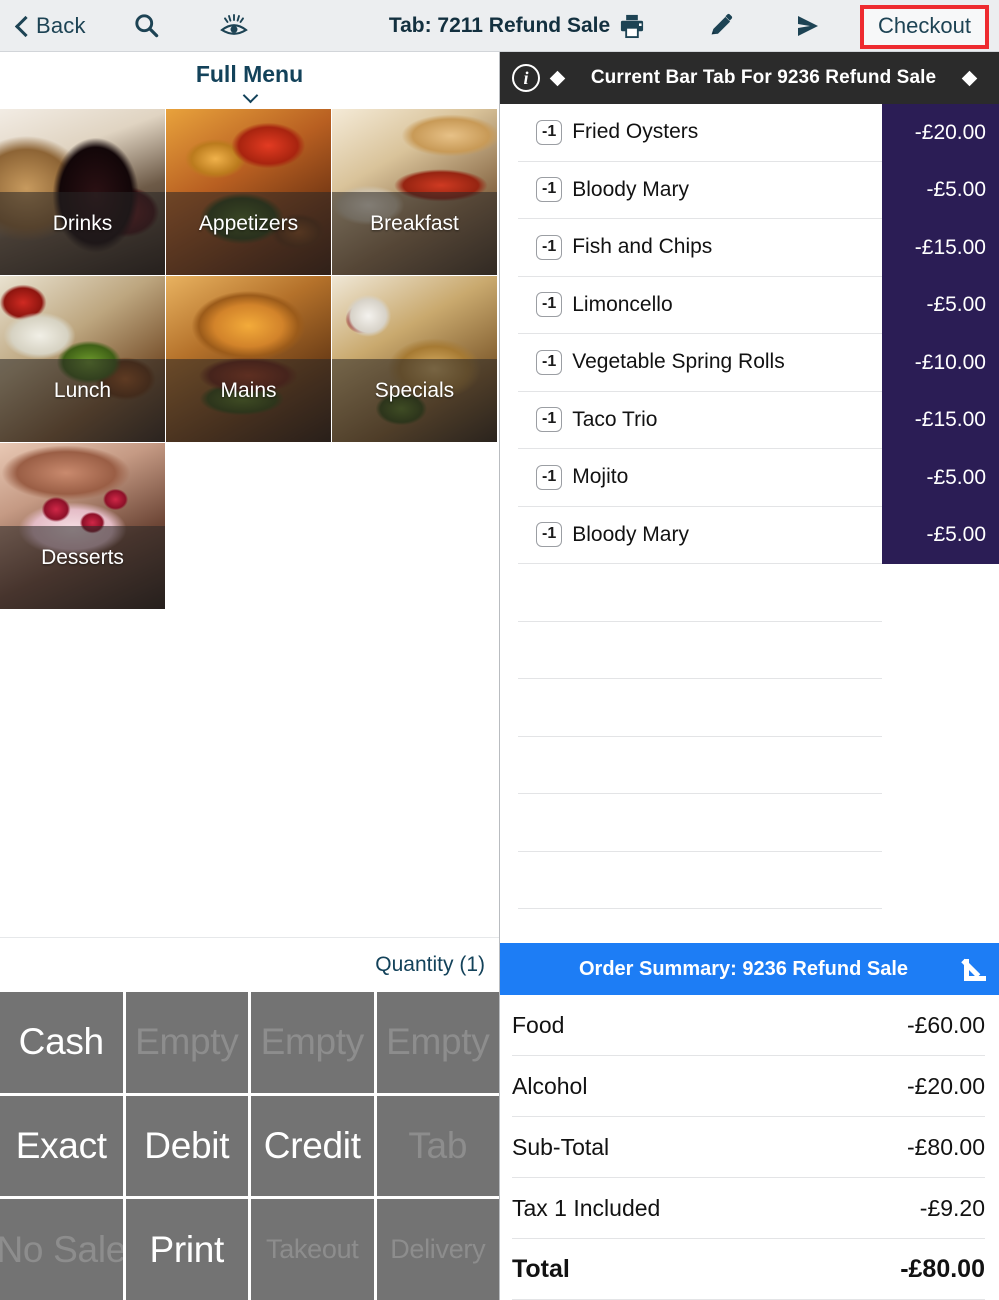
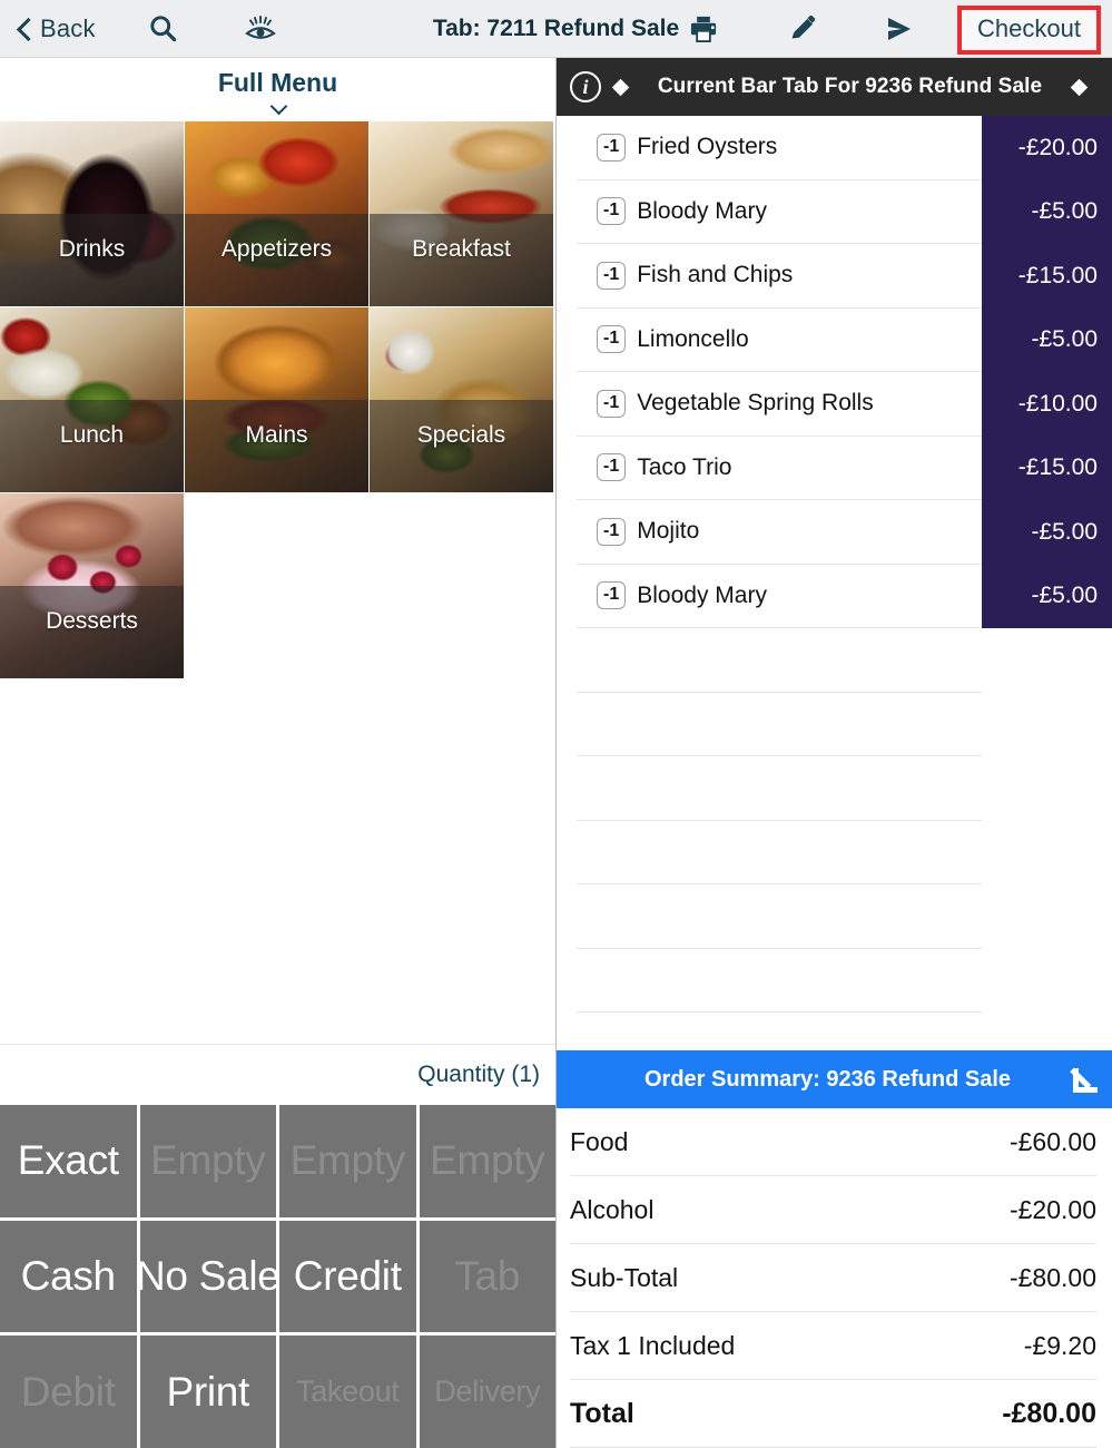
  Back
  Tab: 7211 Refund Sale
  Checkout
  Full Menu
  Drinks
  Appetizers
  Breakfast
  Lunch
  Mains
  Specials
  Desserts
  Quantity (1)
- Cash
+ Exact
  Empty
  Empty
  Empty
- Exact
+ Cash
- Debit
+ No Sale
  Credit
  Tab
- No Sale
+ Debit
  Print
  Takeout
  Delivery
  i
  Current Bar Tab For 9236 Refund Sale
  -1
  Fried Oysters
  -£20.00
  -1
  Bloody Mary
  -£5.00
  -1
  Fish and Chips
  -£15.00
  -1
  Limoncello
  -£5.00
  -1
  Vegetable Spring Rolls
  -£10.00
  -1
  Taco Trio
  -£15.00
  -1
  Mojito
  -£5.00
  -1
  Bloody Mary
  -£5.00
  Order Summary: 9236 Refund Sale
  Food
  -£60.00
  Alcohol
  -£20.00
  Sub-Total
  -£80.00
  Tax 1 Included
  -£9.20
  Total
  -£80.00
